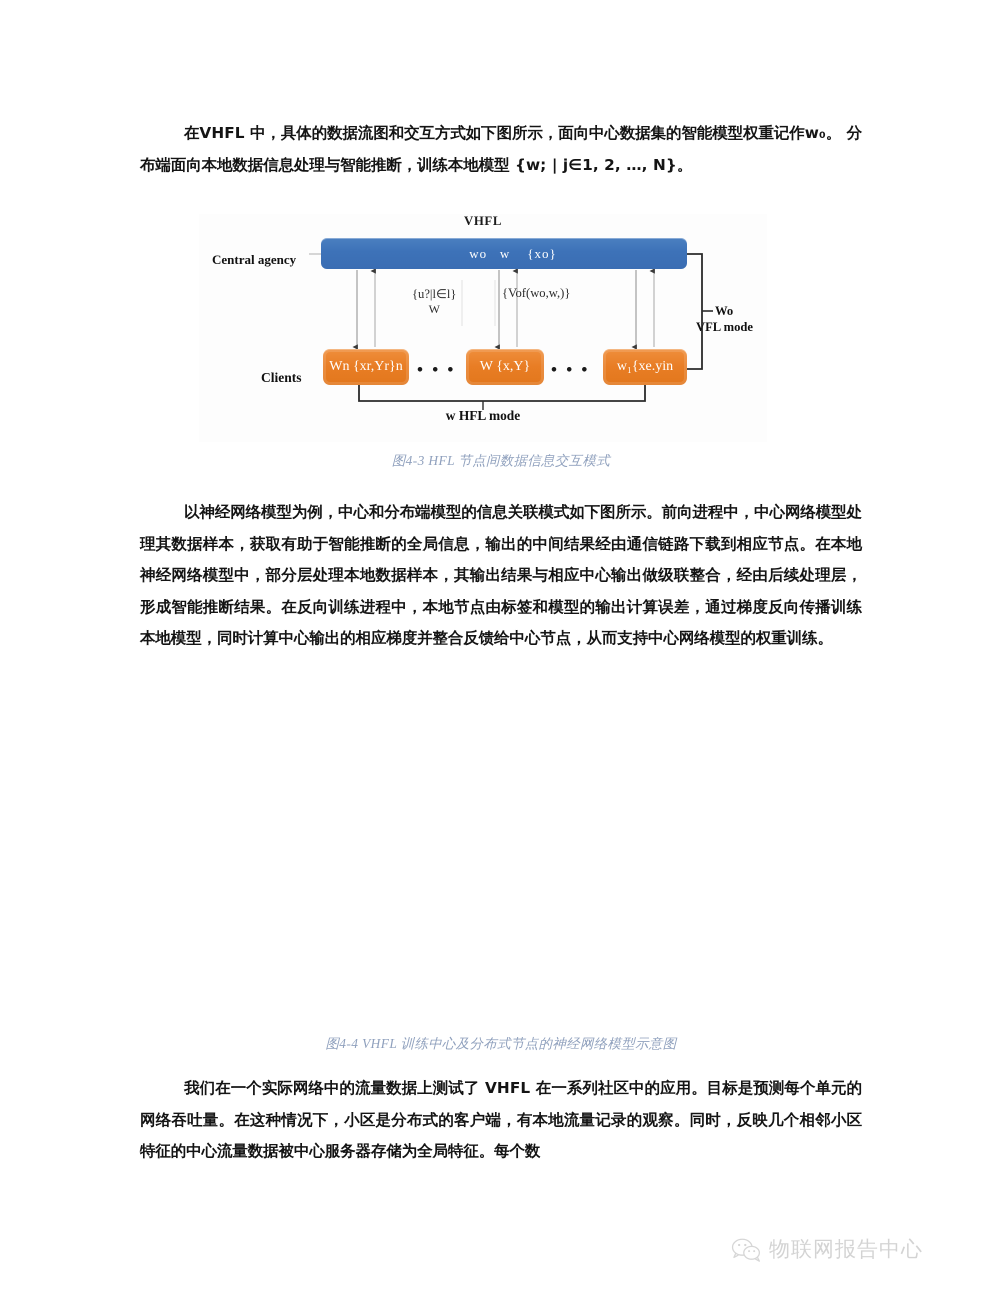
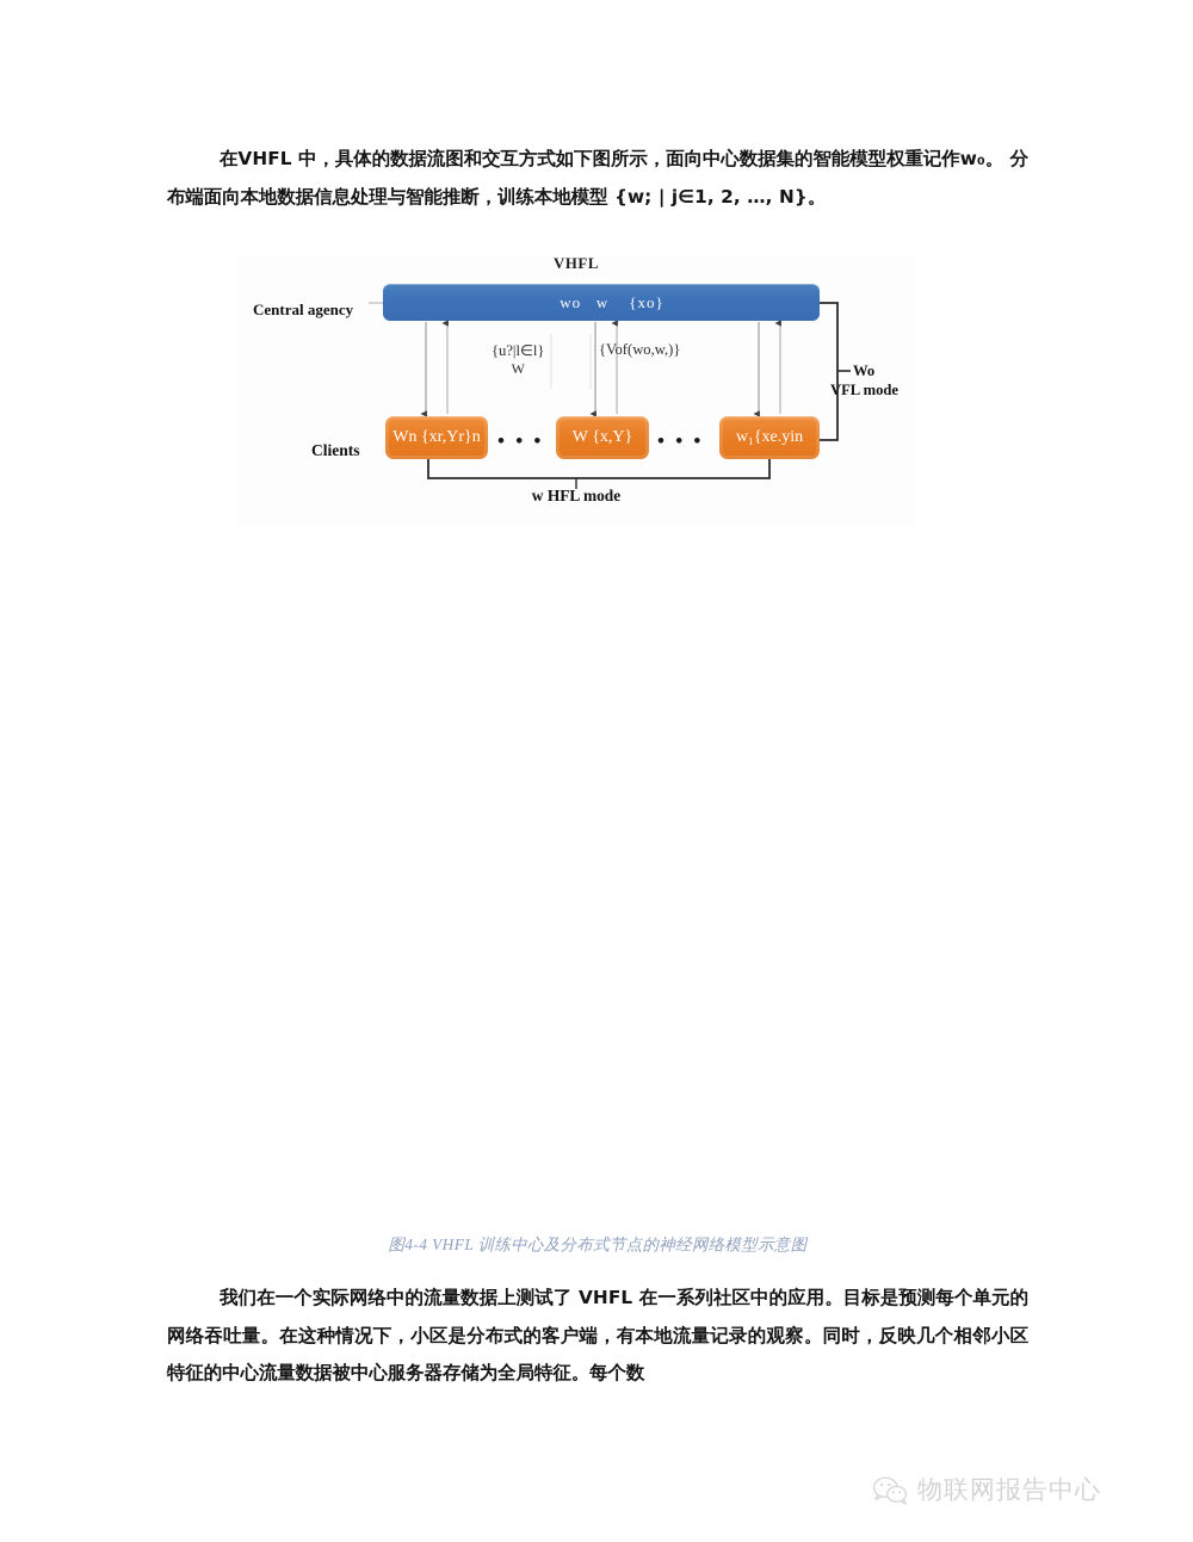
  在VHFL 中，具体的数据流图和交互方式如下图所示，面向中心数据集的智能模型权重记作w₀。 分布端面向本地数据信息处理与智能推断，训练本地模型 {w; | j∈1, 2, …, N}。
  VHFL
  Central agency
  Clients
  wo w {xo}
  {u?|l∈l}
  W
  {Vof(wo,w,)}
  Wo
  VFL mode
  Wn {xr,Yr}n
  • • •
  W {x,Y}
  • • •
  w₁{xe.yin
  w HFL mode
- 图4-3 HFL 节点间数据信息交互模式
- 以神经网络模型为例，中心和分布端模型的信息关联模式如下图所示。前向进程中，中心网络模型处理其数据样本，获取有助于智能推断的全局信息，输出的中间结果经由通信链路下载到相应节点。在本地神经网络模型中，部分层处理本地数据样本，其输出结果与相应中心输出做级联整合，经由后续处理层，形成智能推断结果。在反向训练进程中，本地节点由标签和模型的输出计算误差，通过梯度反向传播训练本地模型，同时计算中心输出的相应梯度并整合反馈给中心节点，从而支持中心网络模型的权重训练。
  图4-4 VHFL 训练中心及分布式节点的神经网络模型示意图
  我们在一个实际网络中的流量数据上测试了 VHFL 在一系列社区中的应用。目标是预测每个单元的网络吞吐量。在这种情况下，小区是分布式的客户端，有本地流量记录的观察。同时，反映几个相邻小区特征的中心流量数据被中心服务器存储为全局特征。每个数
  物联网报告中心
